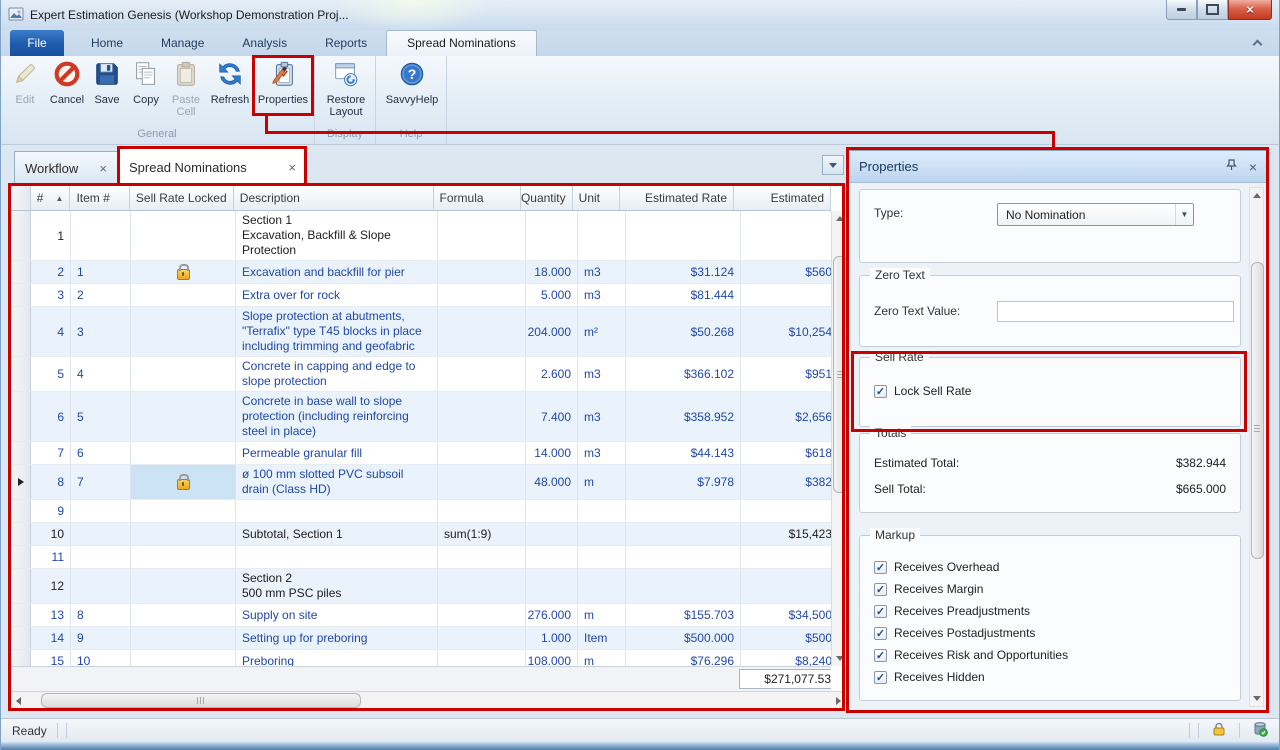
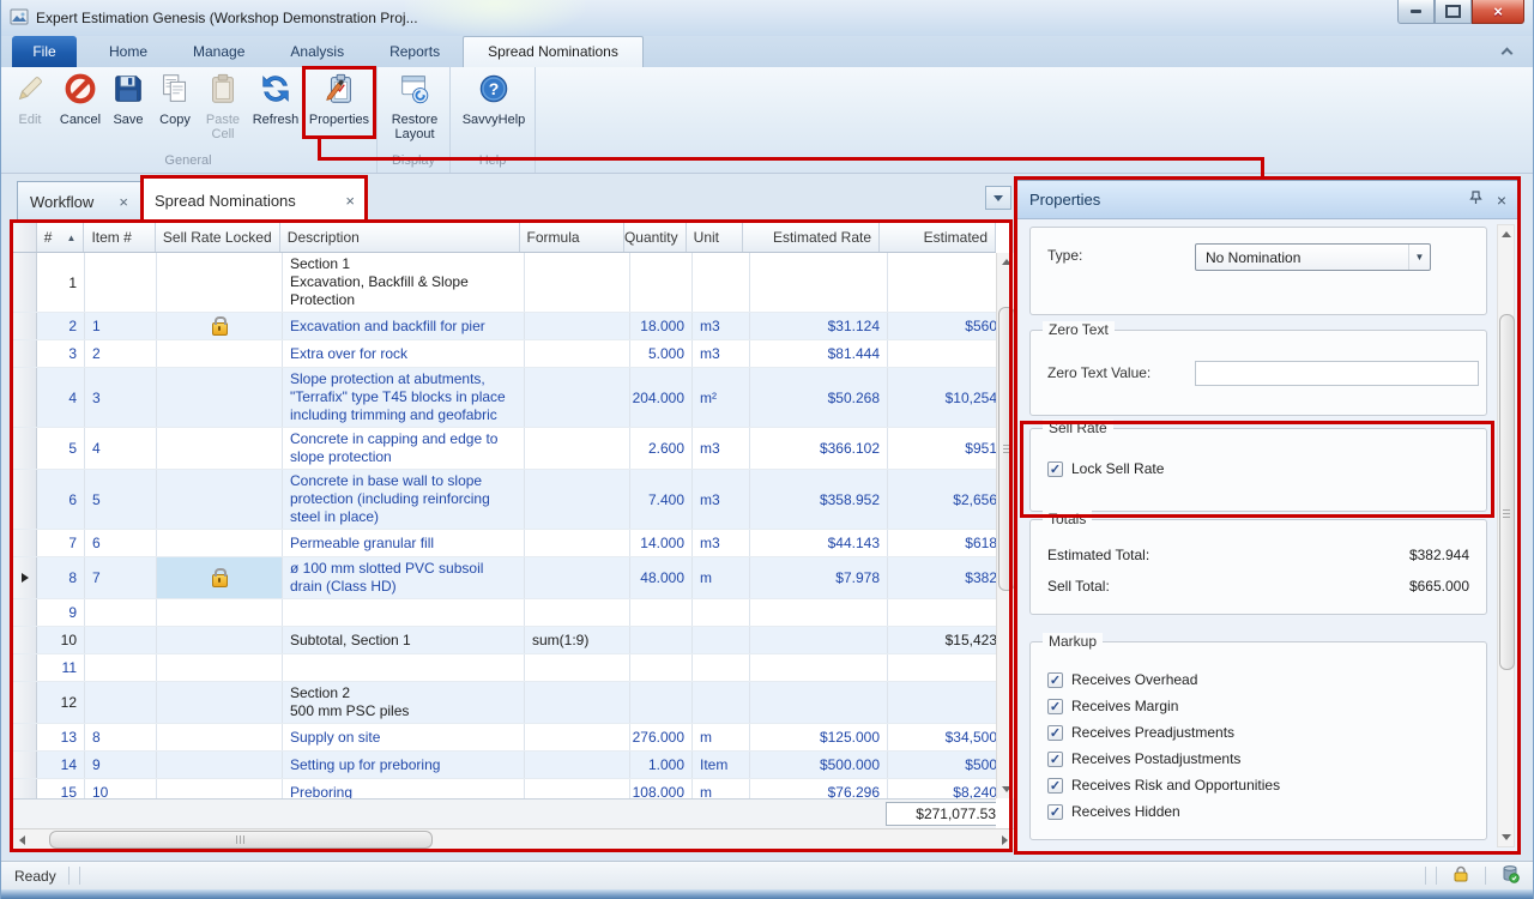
  Expert Estimation Genesis (Workshop Demonstration Proj...
  ×
  File
  Home
  Manage
  Analysis
  Reports
  Spread Nominations
  Edit
  Cancel
  Save
  Copy
  Paste Cell
  Refresh
  Properties
  General
  Restore Layout
  Display
  ?
  SavvyHelp
  Help
  Workflow
  ×
  Spread Nominations
  ×
  #
  ▲
  Item #
  Sell Rate Locked
  Description
  Formula
  Quantity
  Unit
  Estimated Rate
  Estimated
  1
  Section 1
  Excavation, Backfill & Slope Protection
  2
  1
  Excavation and backfill for pier
  18.000
  m3
  $31.124
  $560
  3
  2
  Extra over for rock
  5.000
  m3
  $81.444
  4
  3
  Slope protection at abutments, "Terrafix" type T45 blocks in place including trimming and geofabric
  204.000
  m²
  $50.268
  $10,254
  5
  4
  Concrete in capping and edge to slope protection
  2.600
  m3
  $366.102
  $951
  6
  5
  Concrete in base wall to slope protection (including reinforcing steel in place)
  7.400
  m3
  $358.952
  $2,656
  7
  6
  Permeable granular fill
  14.000
  m3
  $44.143
  $618
  8
  7
  ø 100 mm slotted PVC subsoil drain (Class HD)
  48.000
  m
  $7.978
  $382
  9
  10
  Subtotal, Section 1
  sum(1:9)
  $15,423
  11
  12
  Section 2
  500 mm PSC piles
  13
  8
  Supply on site
  276.000
  m
- $155.703
+ $125.000
  $34,500
  14
  9
  Setting up for preboring
  1.000
  Item
  $500.000
  $500
  15
  10
  Preboring
  108.000
  m
  $76.296
  $8,240
  $271,077.53
  Properties
  ×
  Type:
  No Nomination
  ▼
  Zero Text
  Zero Text Value:
  Sell Rate
  ✓
  Lock Sell Rate
  Totals
  Estimated Total:
  $382.944
  Sell Total:
  $665.000
  Markup
  ✓
  Receives Overhead
  ✓
  Receives Margin
  ✓
  Receives Preadjustments
  ✓
  Receives Postadjustments
  ✓
  Receives Risk and Opportunities
  ✓
  Receives Hidden
  Ready
